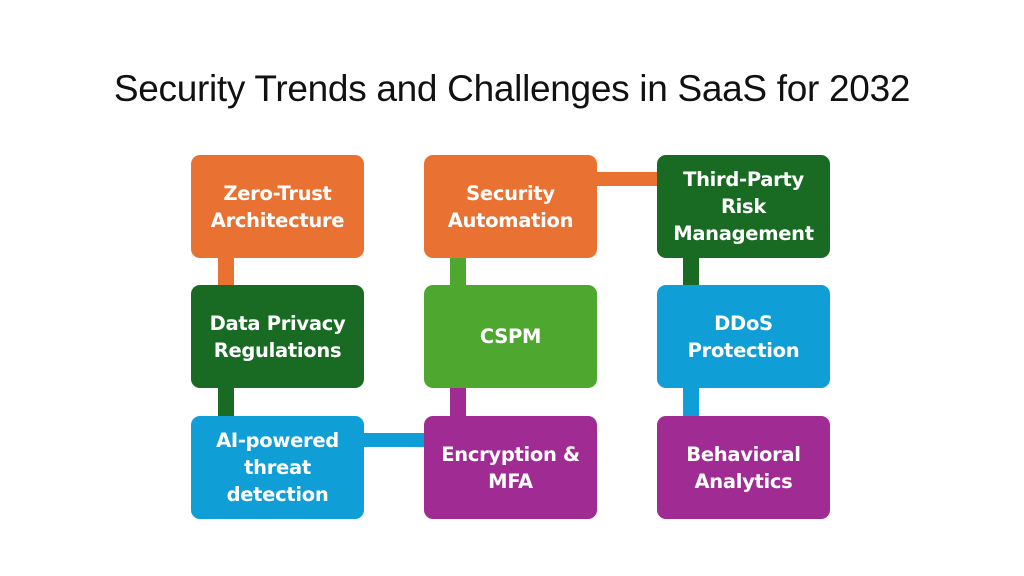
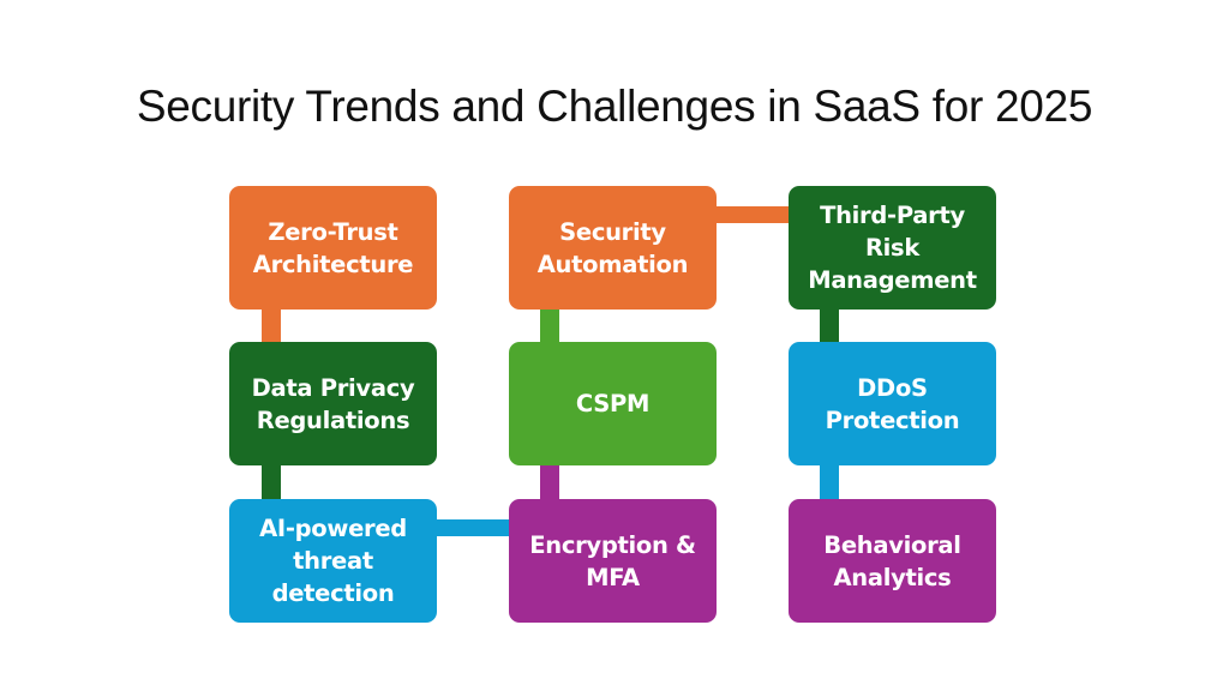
- Security Trends and Challenges in SaaS for 2032
+ Security Trends and Challenges in SaaS for 2025
  Zero-Trust
  Architecture
  Data Privacy
  Regulations
  AI-powered
  threat
  detection
  Security
  Automation
  CSPM
  Encryption &
  MFA
  Third-Party
  Risk
  Management
  DDoS
  Protection
  Behavioral
  Analytics
